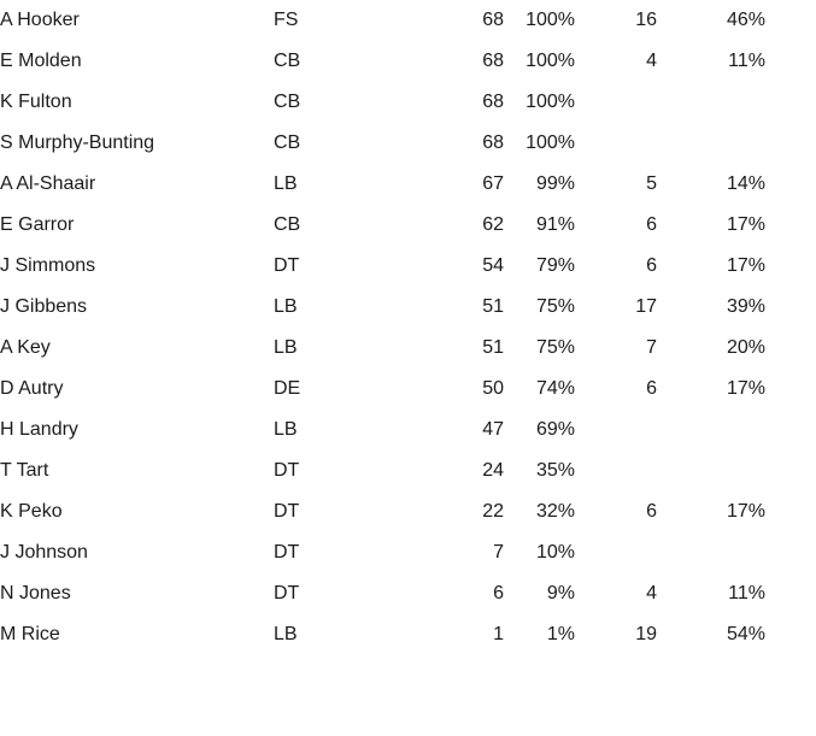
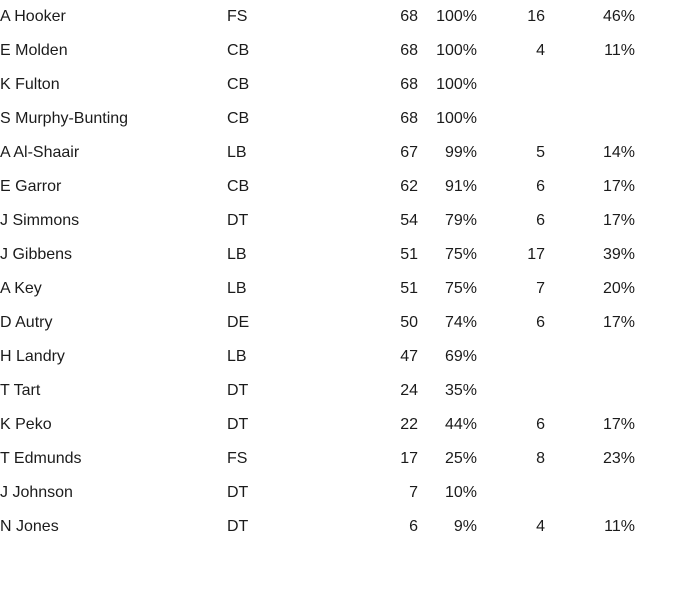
  A Hooker	FS	68	100%	16	46%
  E Molden	CB	68	100%	4	11%
  K Fulton	CB	68	100%
  S Murphy-Bunting	CB	68	100%
  A Al-Shaair	LB	67	99%	5	14%
  E Garror	CB	62	91%	6	17%
  J Simmons	DT	54	79%	6	17%
  J Gibbens	LB	51	75%	17	39%
  A Key	LB	51	75%	7	20%
  D Autry	DE	50	74%	6	17%
  H Landry	LB	47	69%
  T Tart	DT	24	35%
- K Peko	DT	22	32%	6	17%
+ K Peko	DT	22	44%	6	17%
+ T Edmunds	FS	17	25%	8	23%
  J Johnson	DT	7	10%
  N Jones	DT	6	9%	4	11%
- M Rice	LB	1	1%	19	54%
